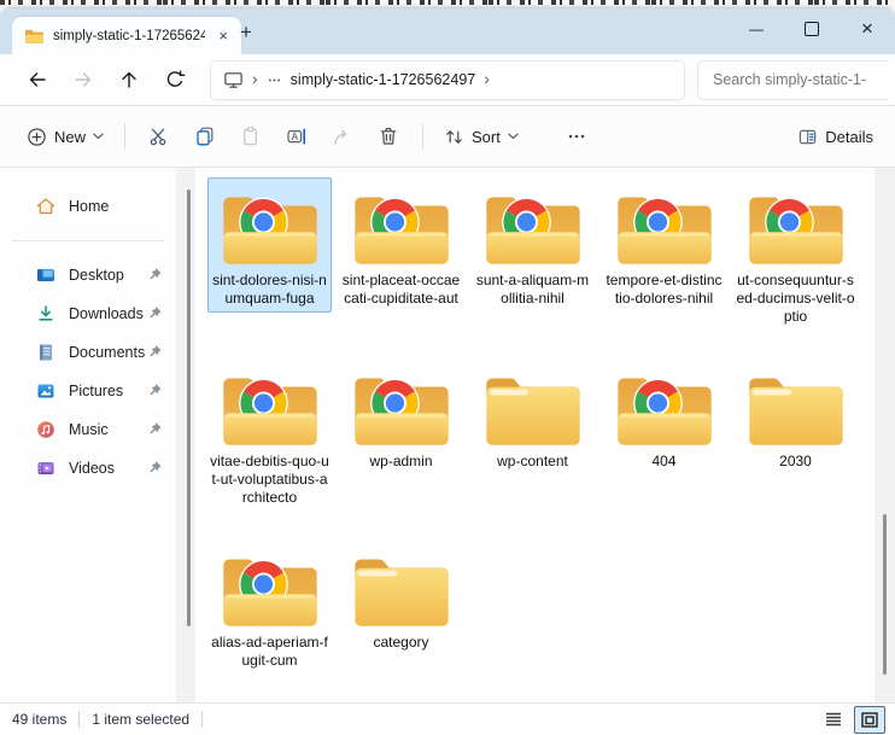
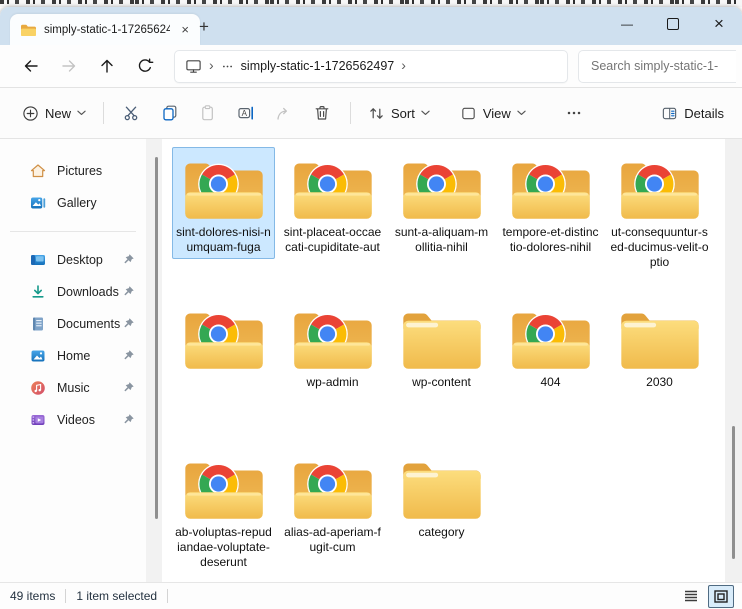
  simply-static-1-17265624
  ×
  +
  —
  ×
  ›
  simply-static-1-1726562497
  ›
  Search simply-static-1-
  New
  A
  Sort
+ View
  Details
- Home
+ Pictures
+ Gallery
  Desktop
  Downloads
  Documents
- Pictures
+ Home
  Music
  Videos
  sint-dolores-nisi-numquam-fuga
  sint-placeat-occaecati-cupiditate-aut
  sunt-a-aliquam-mollitia-nihil
  tempore-et-distinctio-dolores-nihil
  ut-consequuntur-sed-ducimus-velit-optio
- vitae-debitis-quo-ut-ut-voluptatibus-architecto
  wp-admin
  wp-content
  404
  2030
+ ab-voluptas-repudiandae-voluptate-deserunt
  alias-ad-aperiam-fugit-cum
  category
  49 items
  1 item selected
